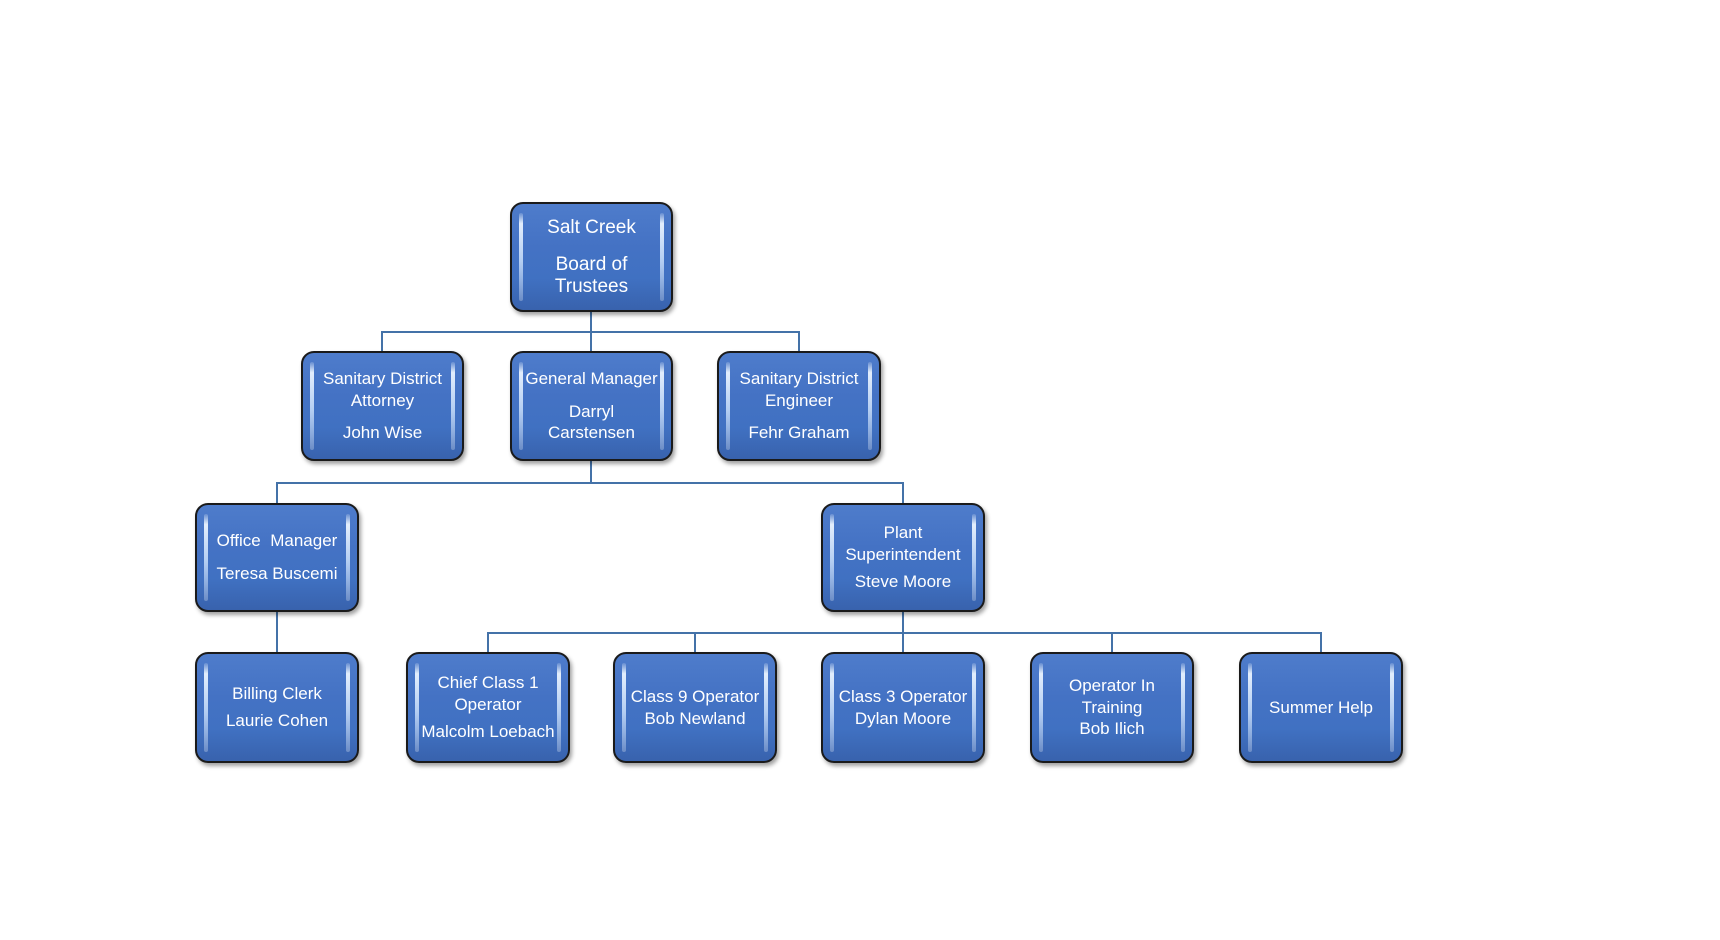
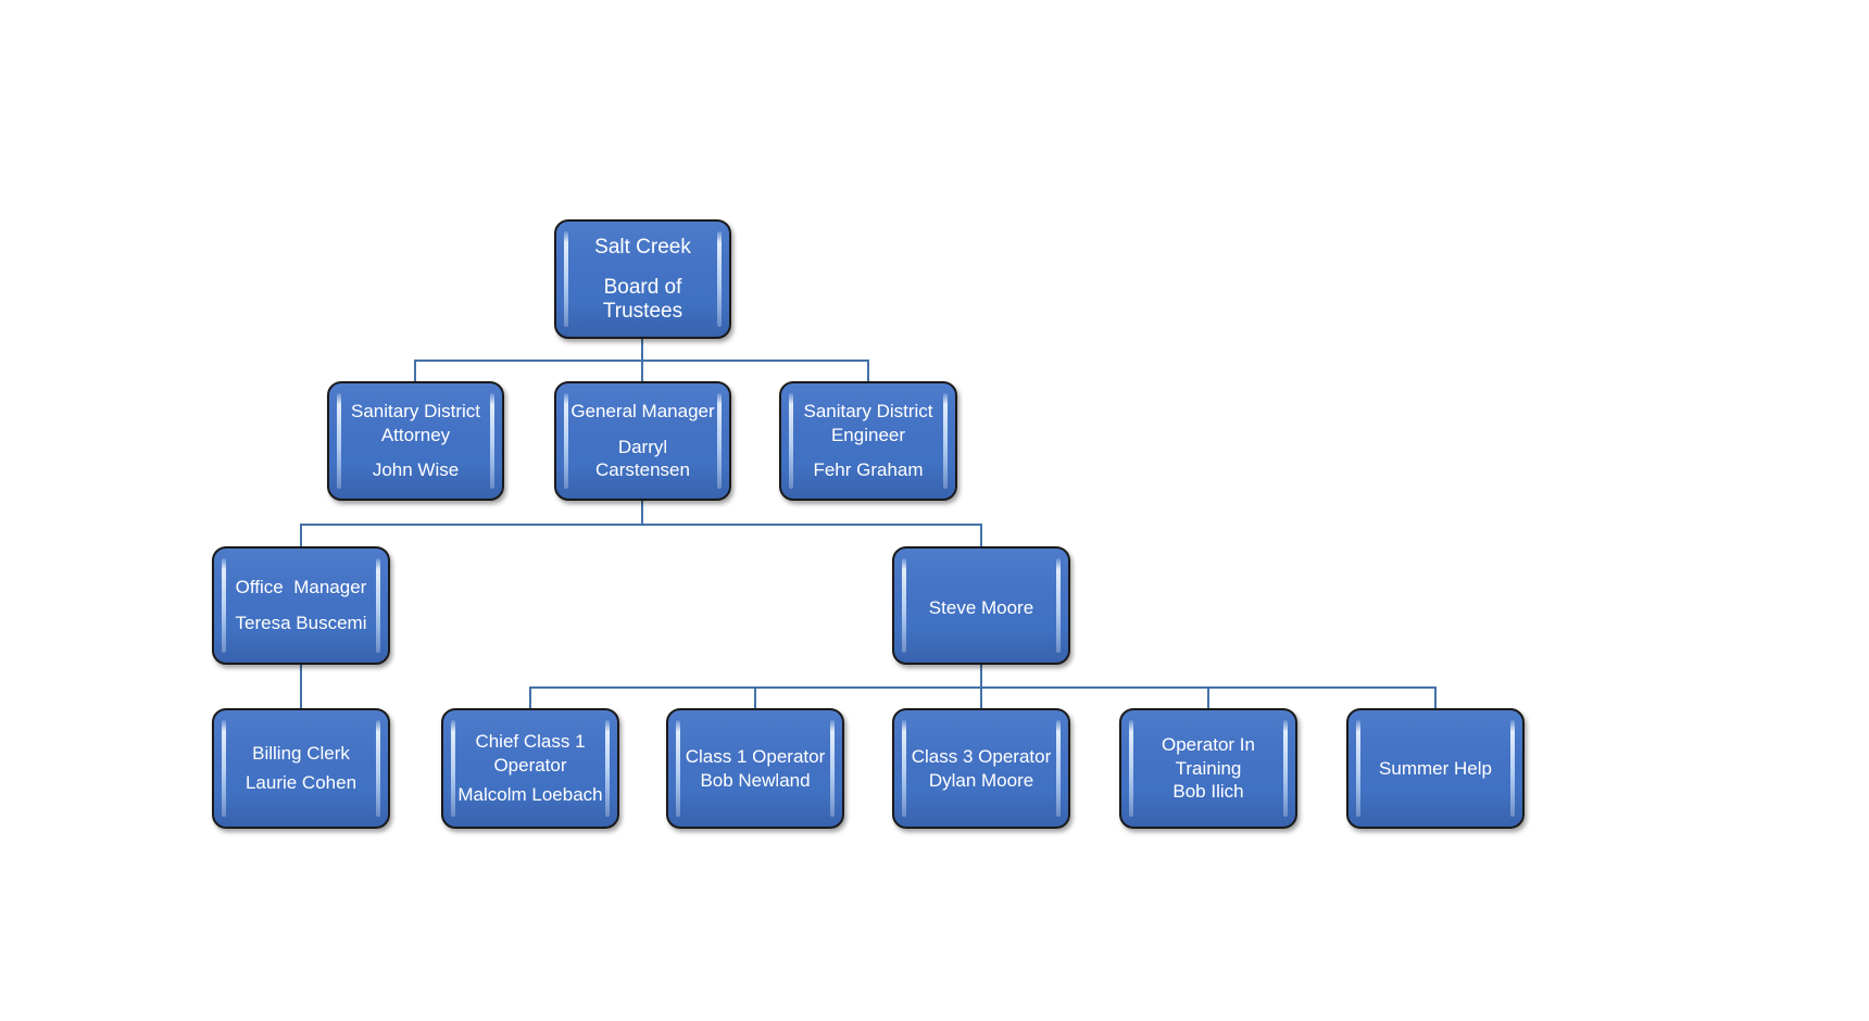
  Salt Creek
  Board of
  Trustees
  Sanitary District
  Attorney
  John Wise
  General Manager
  Darryl Carstensen
  Sanitary District
  Engineer
  Fehr Graham
  Office Manager
  Teresa Buscemi
- Plant Superintendent
  Steve Moore
  Billing Clerk
  Laurie Cohen
  Chief Class 1
  Operator
  Malcolm Loebach
- Class 9 Operator
+ Class 1 Operator
  Bob Newland
  Class 3 Operator
  Dylan Moore
  Operator In Training
  Bob Ilich
  Summer Help
